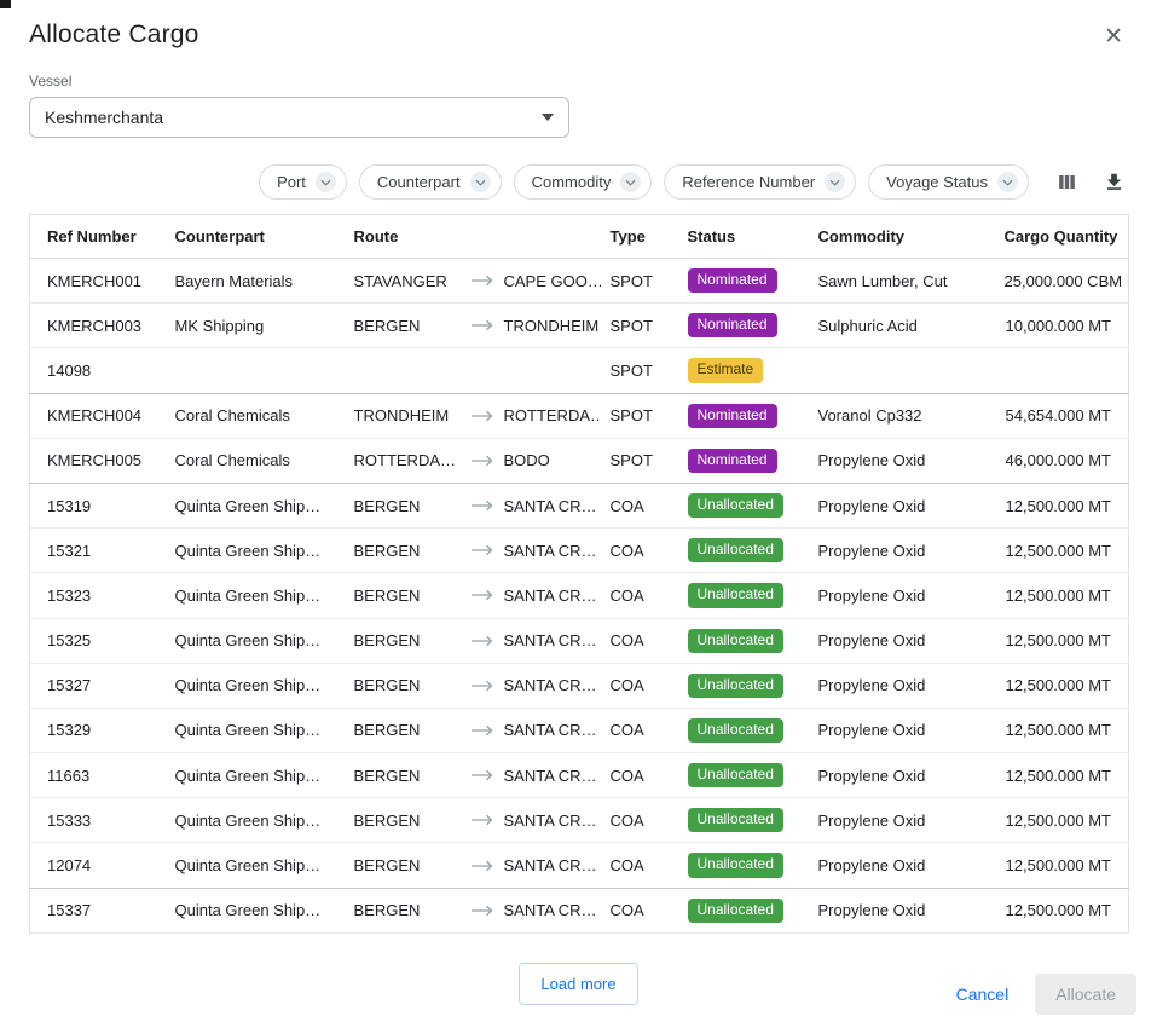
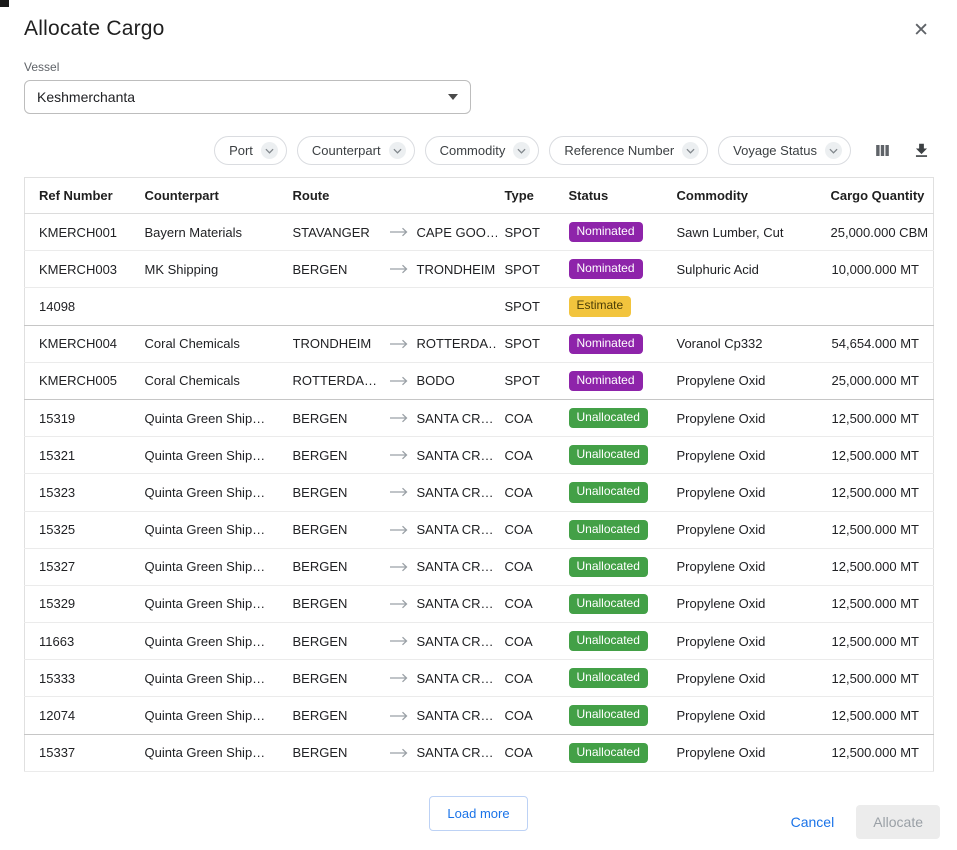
  Allocate Cargo
  ✕
  Vessel
  Keshmerchanta
  Port
  Counterpart
  Commodity
  Reference Number
  Voyage Status
  Ref Number	Counterpart	Route	Type	Status	Commodity	Cargo Quantity
  KMERCH001	Bayern Materials	STAVANGER CAPE GOO…	SPOT	Nominated	Sawn Lumber, Cut	25,000.000 CBM
  KMERCH003	MK Shipping	BERGEN TRONDHEIM	SPOT	Nominated	Sulphuric Acid	10,000.000 MT
  14098			SPOT	Estimate
  KMERCH004	Coral Chemicals	TRONDHEIM ROTTERDA…	SPOT	Nominated	Voranol Cp332	54,654.000 MT
- KMERCH005	Coral Chemicals	ROTTERDA… BODO	SPOT	Nominated	Propylene Oxid	46,000.000 MT
+ KMERCH005	Coral Chemicals	ROTTERDA… BODO	SPOT	Nominated	Propylene Oxid	25,000.000 MT
  15319	Quinta Green Ship…	BERGEN SANTA CR…	COA	Unallocated	Propylene Oxid	12,500.000 MT
  15321	Quinta Green Ship…	BERGEN SANTA CR…	COA	Unallocated	Propylene Oxid	12,500.000 MT
  15323	Quinta Green Ship…	BERGEN SANTA CR…	COA	Unallocated	Propylene Oxid	12,500.000 MT
  15325	Quinta Green Ship…	BERGEN SANTA CR…	COA	Unallocated	Propylene Oxid	12,500.000 MT
  15327	Quinta Green Ship…	BERGEN SANTA CR…	COA	Unallocated	Propylene Oxid	12,500.000 MT
  15329	Quinta Green Ship…	BERGEN SANTA CR…	COA	Unallocated	Propylene Oxid	12,500.000 MT
  11663	Quinta Green Ship…	BERGEN SANTA CR…	COA	Unallocated	Propylene Oxid	12,500.000 MT
  15333	Quinta Green Ship…	BERGEN SANTA CR…	COA	Unallocated	Propylene Oxid	12,500.000 MT
  12074	Quinta Green Ship…	BERGEN SANTA CR…	COA	Unallocated	Propylene Oxid	12,500.000 MT
  15337	Quinta Green Ship…	BERGEN SANTA CR…	COA	Unallocated	Propylene Oxid	12,500.000 MT
  Load more
  Cancel
  Allocate
